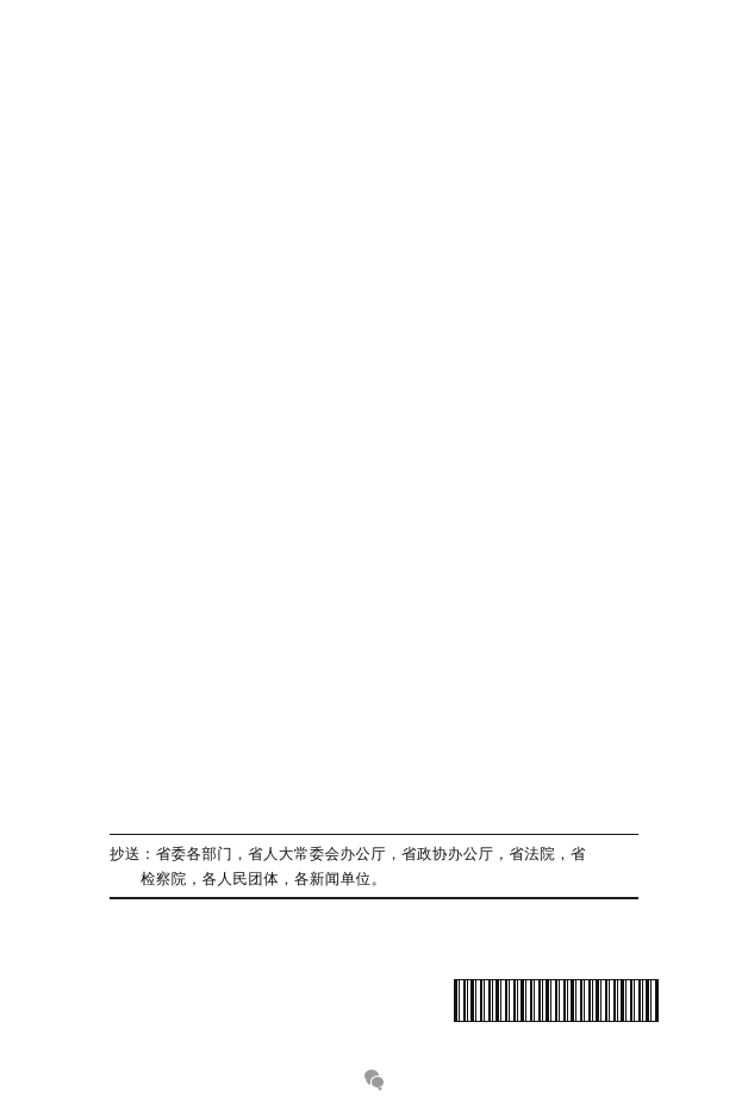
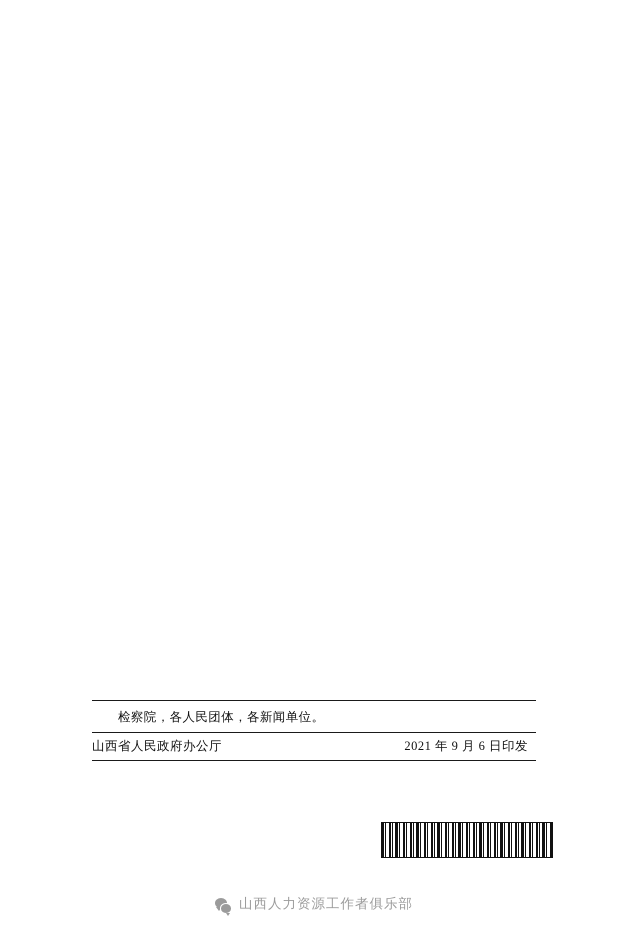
- 抄送：省委各部门，省人大常委会办公厅，省政协办公厅，省法院，省
  检察院，各人民团体，各新闻单位。
+ 山西省人民政府办公厅
+ 2021 年 9 月 6 日印发
+ 山西人力资源工作者俱乐部
